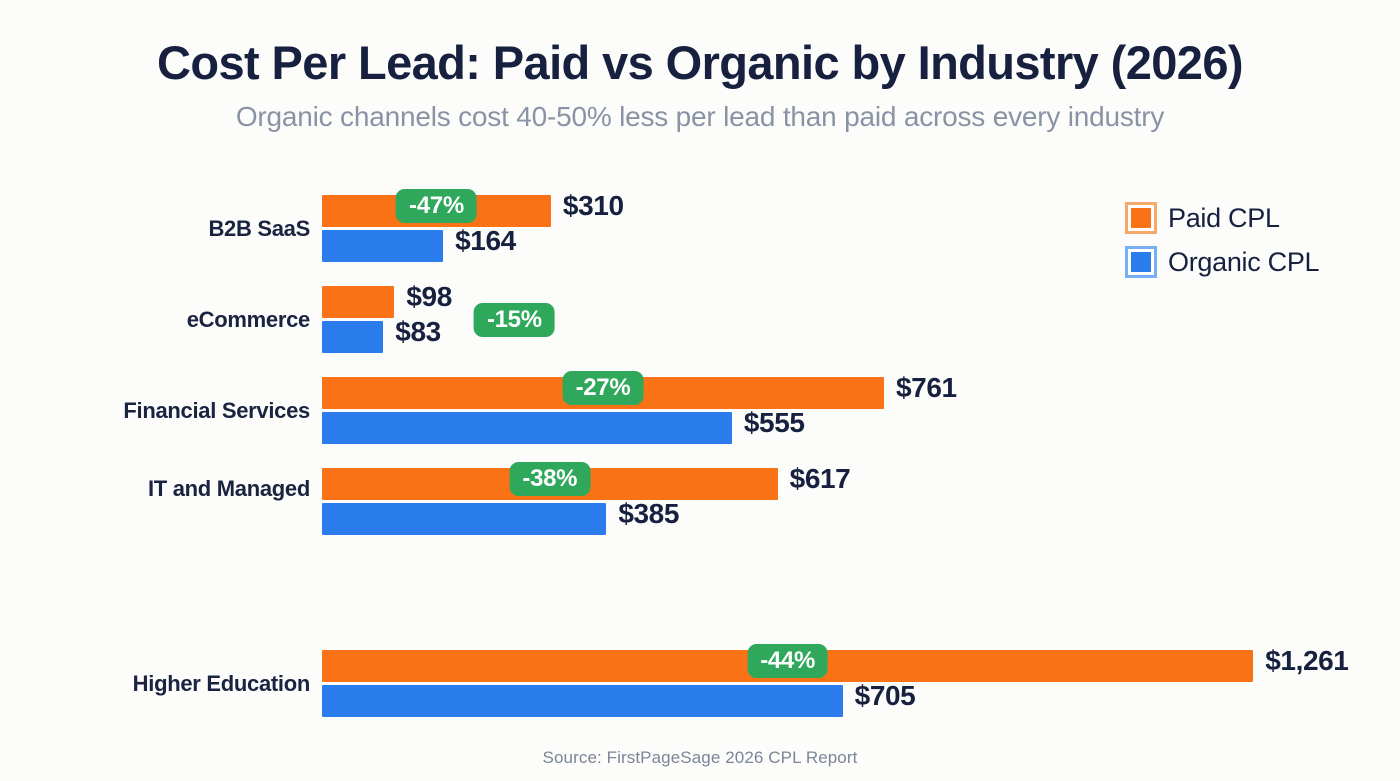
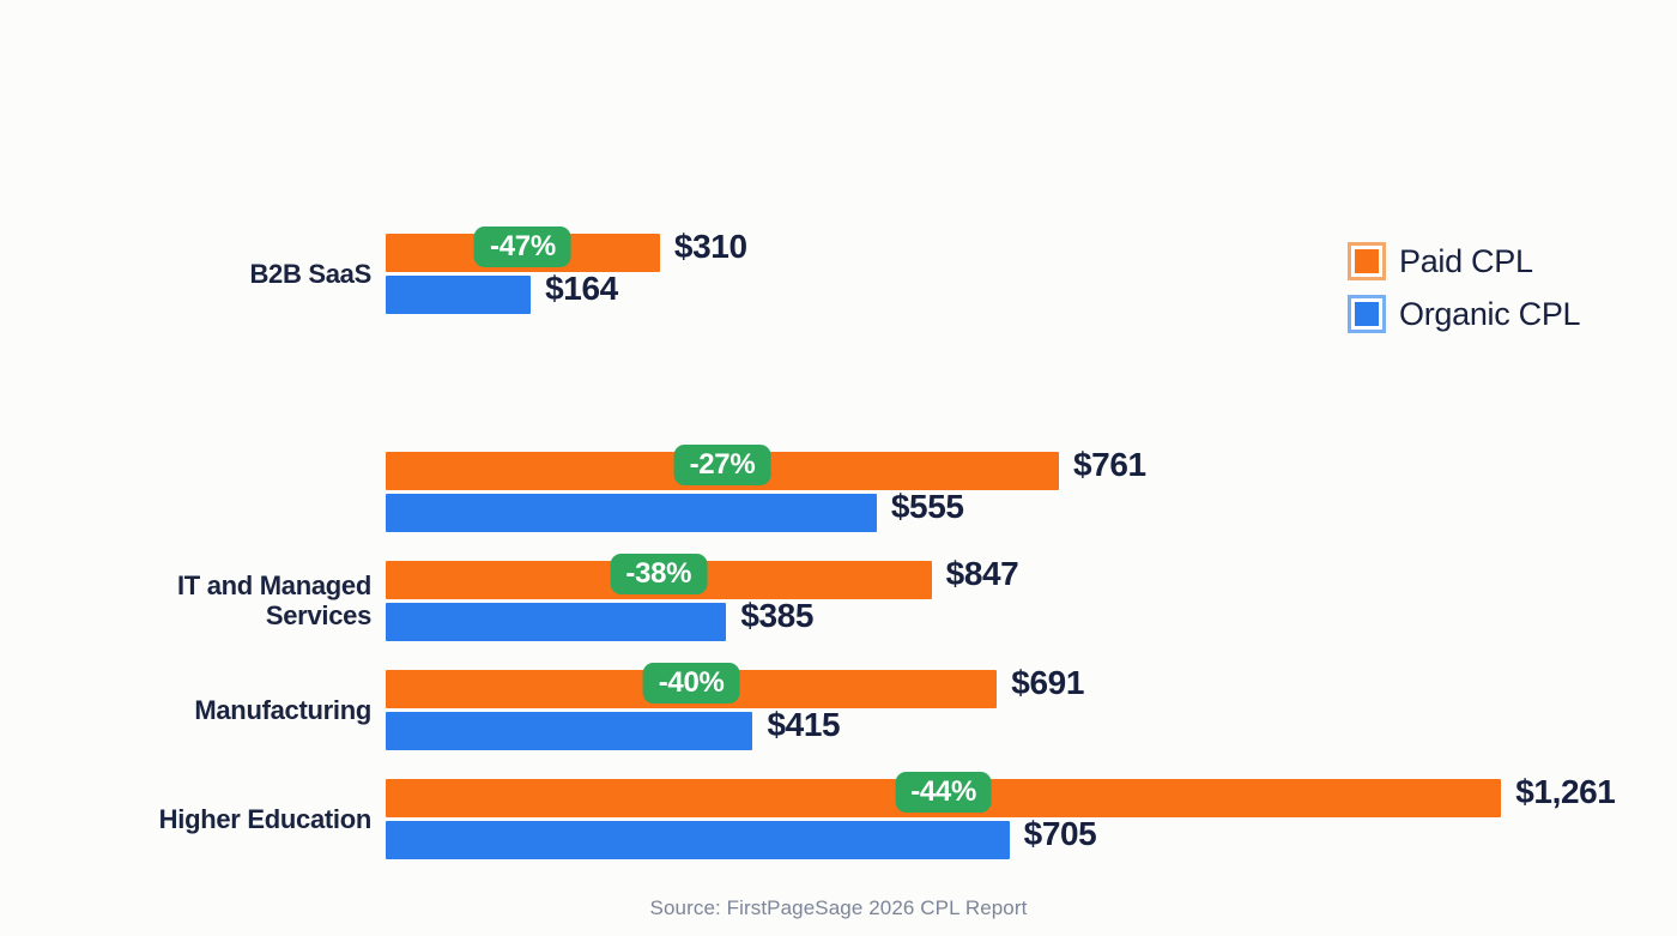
- Cost Per Lead: Paid vs Organic by Industry (2026)
- Organic channels cost 40-50% less per lead than paid across every industry
  B2B SaaS
  $310
  $164
  -47%
- eCommerce
- $98
- $83
- -15%
- Financial Services
  $761
  $555
  -27%
  IT and Managed
+ Services
- $617
+ $847
  $385
  -38%
+ Manufacturing
+ $691
+ $415
+ -40%
  Higher Education
  $1,261
  $705
  -44%
  Paid CPL
  Organic CPL
  Source: FirstPageSage 2026 CPL Report
